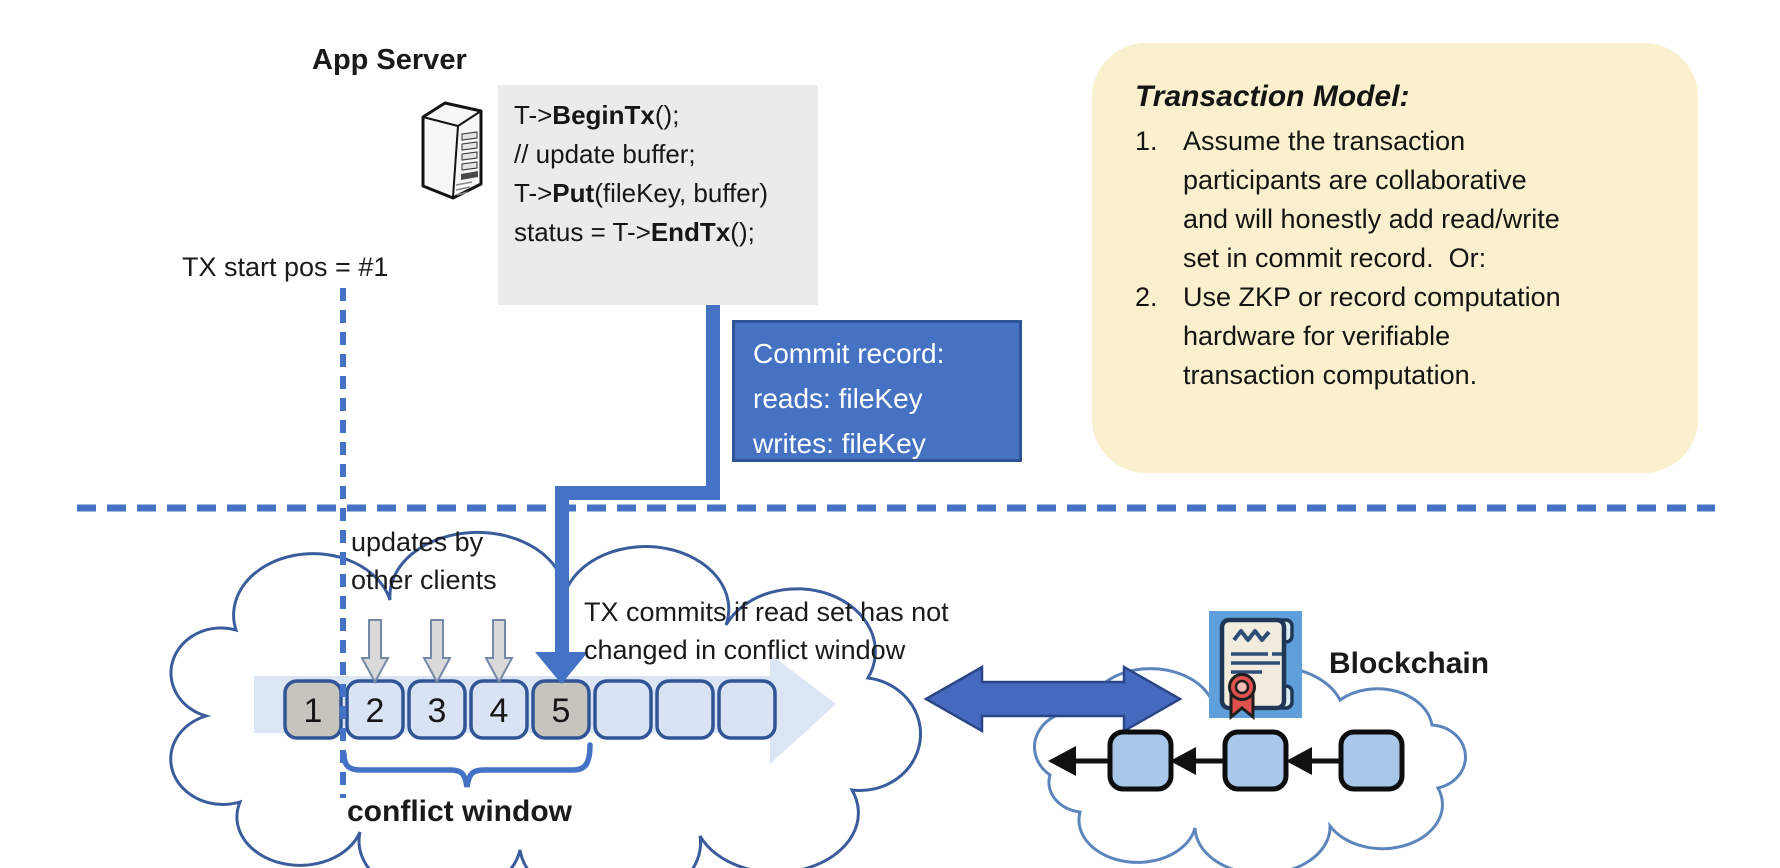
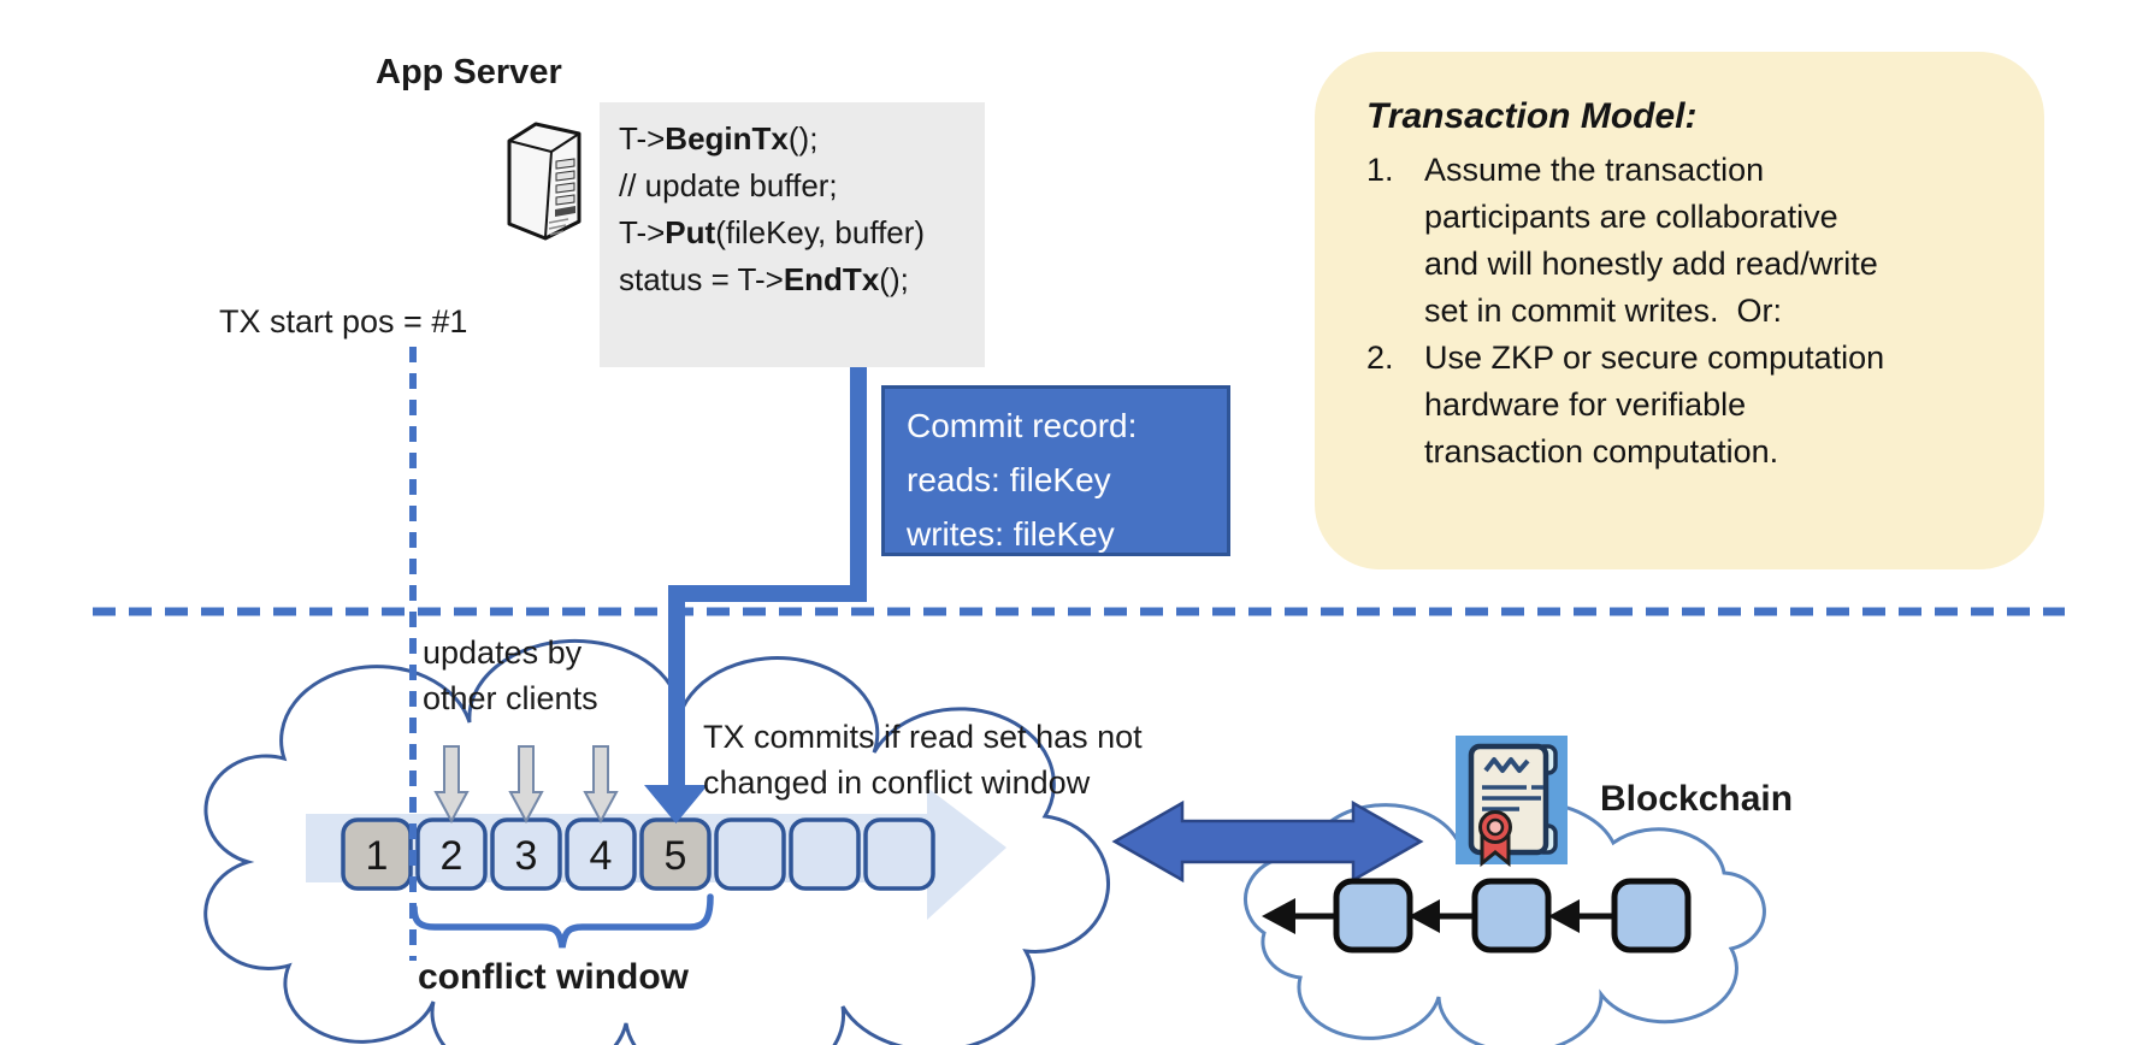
  1
  2
  3
  4
  5
  App Server
  TX start pos = #1
  T->BeginTx();
  // update buffer;
  T->Put(fileKey, buffer)
  status = T->EndTx();
  Commit record:
  reads: fileKey
  writes: fileKey
  Transaction Model:
  1.
  Assume the transaction
  participants are collaborative
  and will honestly add read/write
- set in commit record. Or:
+ set in commit writes. Or:
  2.
- Use ZKP or record computation
+ Use ZKP or secure computation
  hardware for verifiable
  transaction computation.
  updates by
  other clients
  TX commits if read set has not
  changed in conflict window
  conflict window
  Blockchain
